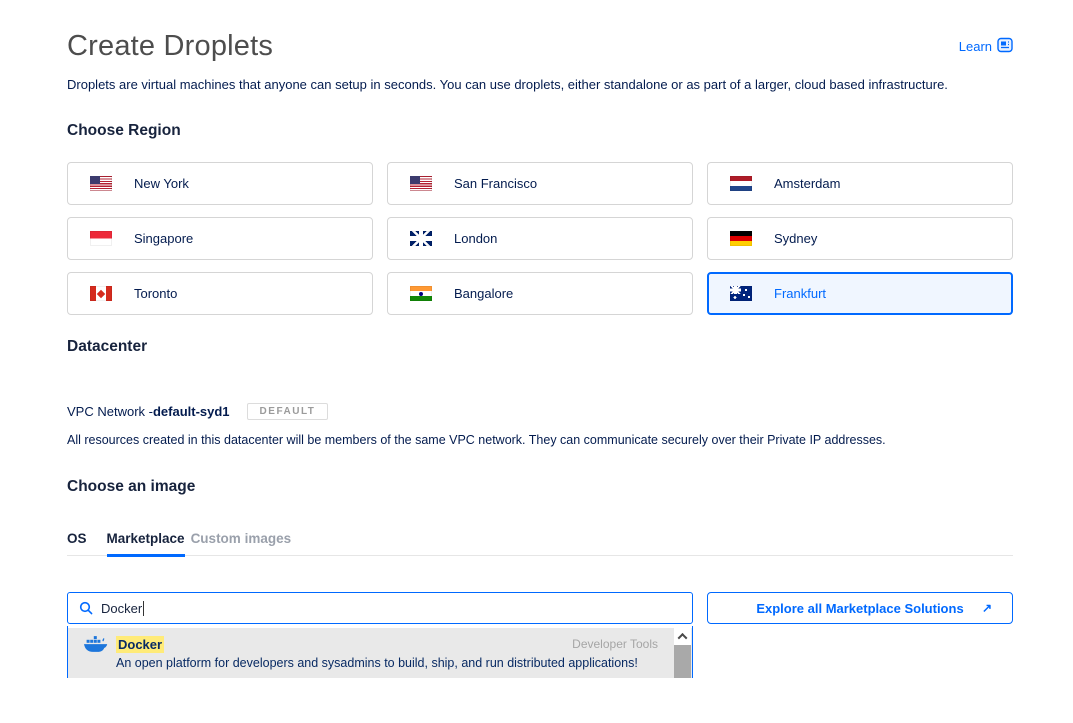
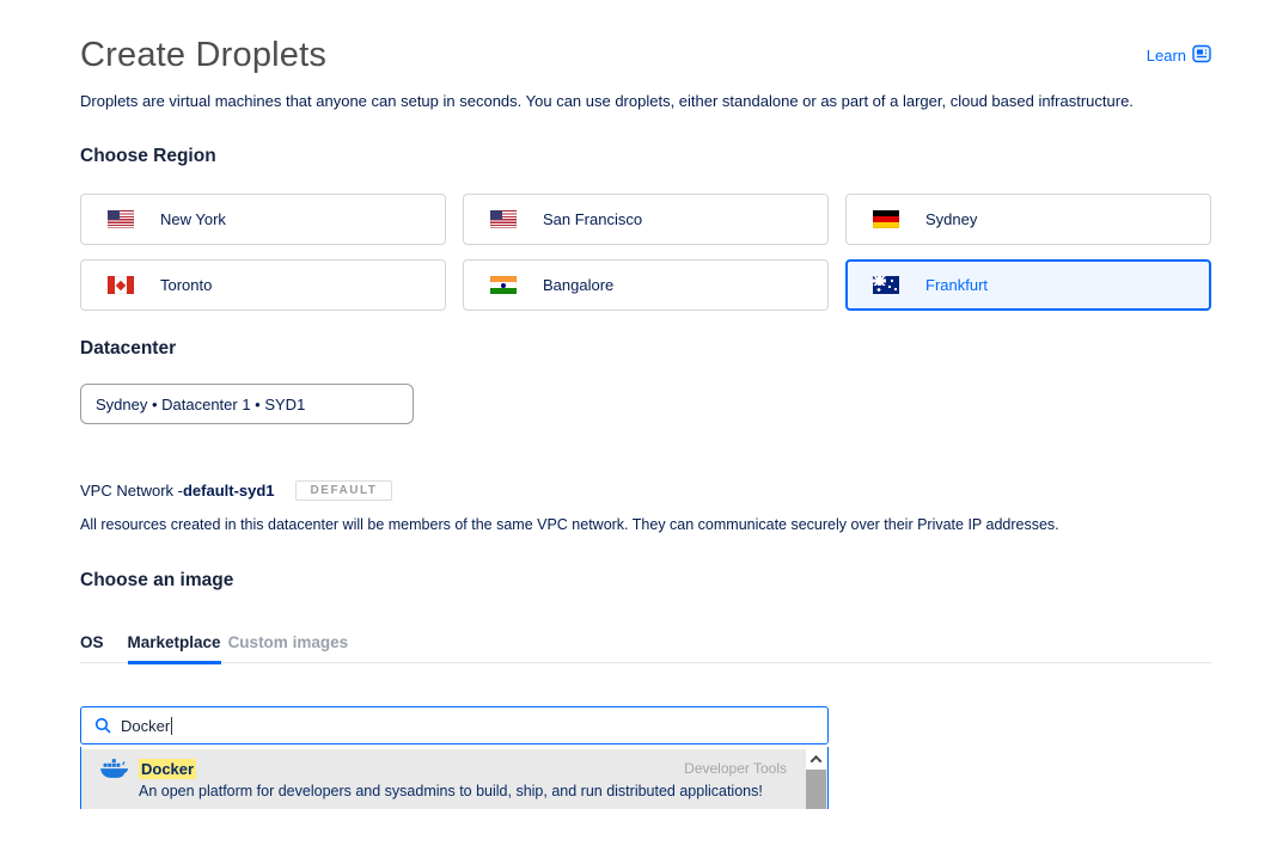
  Create Droplets
  Learn
  Droplets are virtual machines that anyone can setup in seconds. You can use droplets, either standalone or as part of a larger, cloud based infrastructure.
  Choose Region
  New York
  San Francisco
- Amsterdam
- Singapore
- London
  Sydney
  Toronto
  Bangalore
  Frankfurt
  Datacenter
+ Sydney • Datacenter 1 • SYD1
  VPC Network -
  default-syd1
  DEFAULT
  All resources created in this datacenter will be members of the same VPC network. They can communicate securely over their Private IP addresses.
  Choose an image
  OS
  Marketplace
  Custom images
  Docker
  Docker
  Developer Tools
  An open platform for developers and sysadmins to build, ship, and run distributed applications!
- Explore all Marketplace Solutions
- ↗
